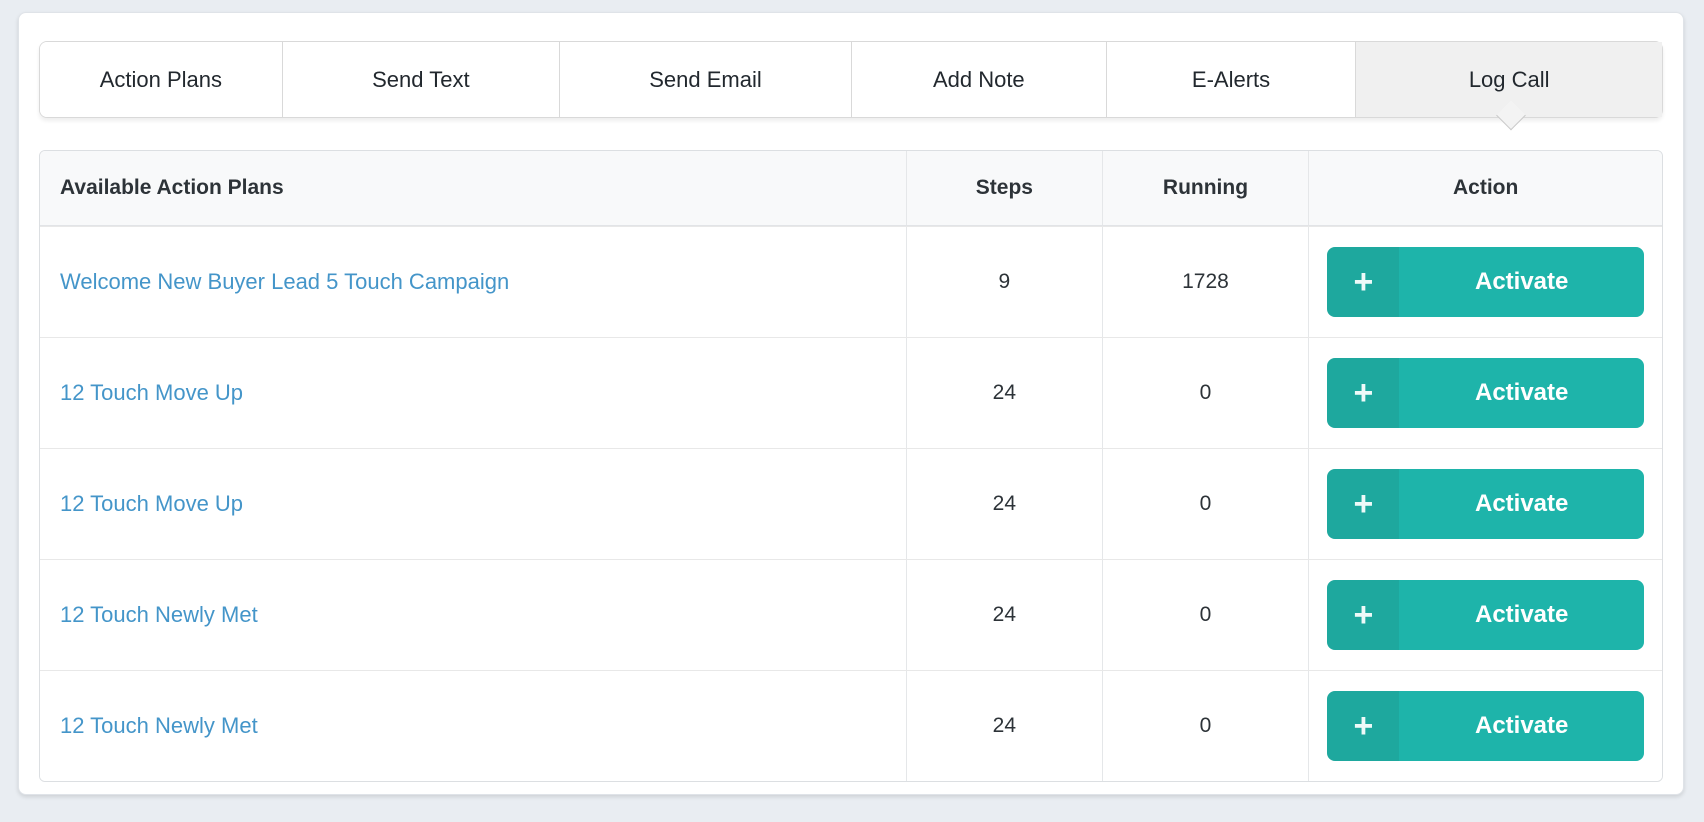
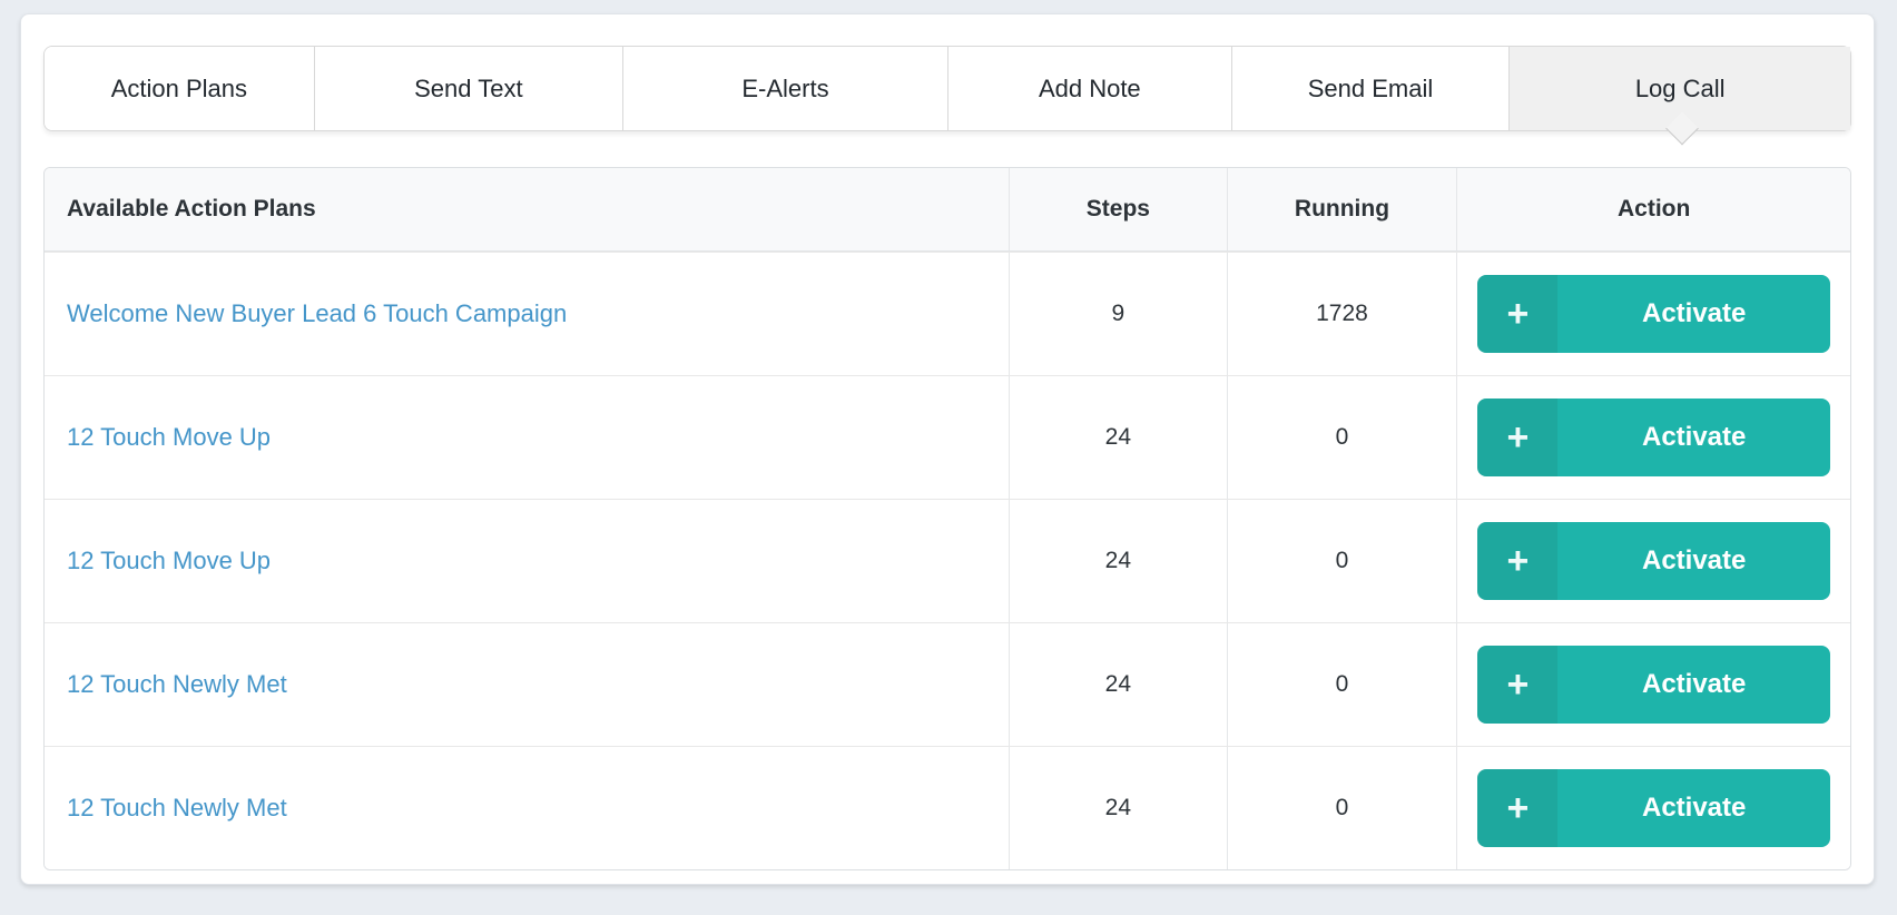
  Action Plans
  Send Text
- Send Email
+ E-Alerts
  Add Note
- E-Alerts
+ Send Email
  Log Call
  Available Action Plans
  Steps
  Running
  Action
- Welcome New Buyer Lead 5 Touch Campaign
+ Welcome New Buyer Lead 6 Touch Campaign
  9
  1728
  +
  Activate
  12 Touch Move Up
  24
  0
  +
  Activate
  12 Touch Move Up
  24
  0
  +
  Activate
  12 Touch Newly Met
  24
  0
  +
  Activate
  12 Touch Newly Met
  24
  0
  +
  Activate
